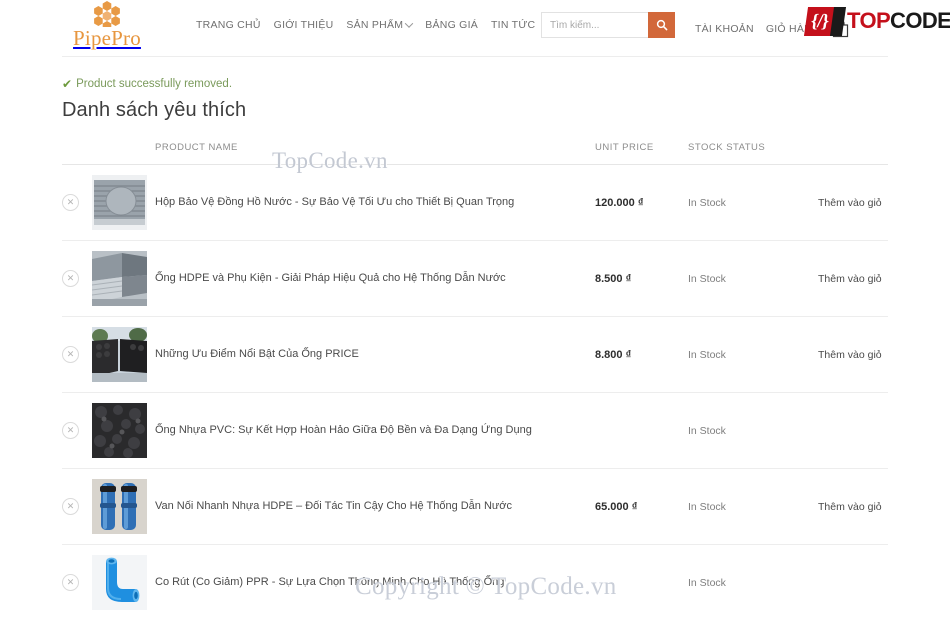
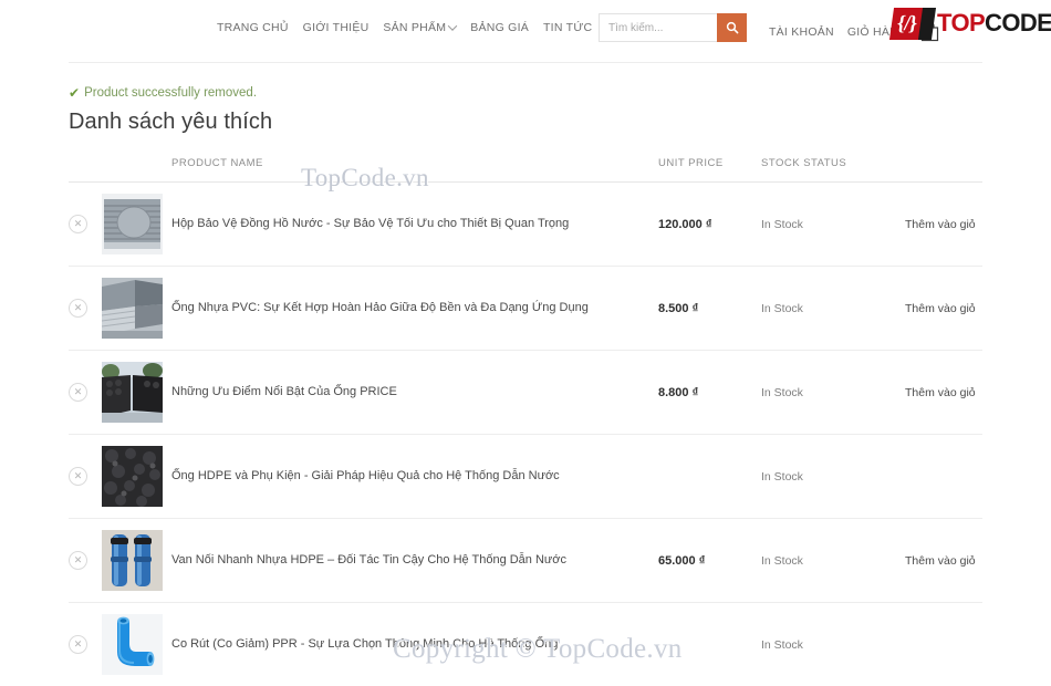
- PipePro
  TRANG CHỦ
  GIỚI THIỆU
  SẢN PHẨM
  BẢNG GIÁ
  TIN TỨC
  Tìm kiếm...
  TÀI KHOẢN
  GIỎ HÀ
  TOP
  ✔
  Product successfully removed.
  Danh sách yêu thích
  		PRODUCT NAME	UNIT PRICE	STOCK STATUS
  ✕		Hộp Bảo Vệ Đồng Hồ Nước - Sự Bảo Vệ Tối Ưu cho Thiết Bị Quan Trọng	120.000 ₫	In Stock	Thêm vào giỏ
- ✕		Ống HDPE và Phụ Kiện - Giải Pháp Hiệu Quả cho Hệ Thống Dẫn Nước	8.500 ₫	In Stock	Thêm vào giỏ
+ ✕		Ống Nhựa PVC: Sự Kết Hợp Hoàn Hảo Giữa Độ Bền và Đa Dạng Ứng Dụng	8.500 ₫	In Stock	Thêm vào giỏ
  ✕		Những Ưu Điểm Nổi Bật Của Ống PRICE	8.800 ₫	In Stock	Thêm vào giỏ
- ✕		Ống Nhựa PVC: Sự Kết Hợp Hoàn Hảo Giữa Độ Bền và Đa Dạng Ứng Dụng		In Stock
+ ✕		Ống HDPE và Phụ Kiện - Giải Pháp Hiệu Quả cho Hệ Thống Dẫn Nước		In Stock
  ✕		Van Nối Nhanh Nhựa HDPE – Đối Tác Tin Cậy Cho Hệ Thống Dẫn Nước	65.000 ₫	In Stock	Thêm vào giỏ
  ✕		Co Rút (Co Giảm) PPR - Sự Lựa Chọn Thông Minh Cho Hệ Thống Ống		In Stock
  TopCode.vn
  Copyright © TopCode.vn
